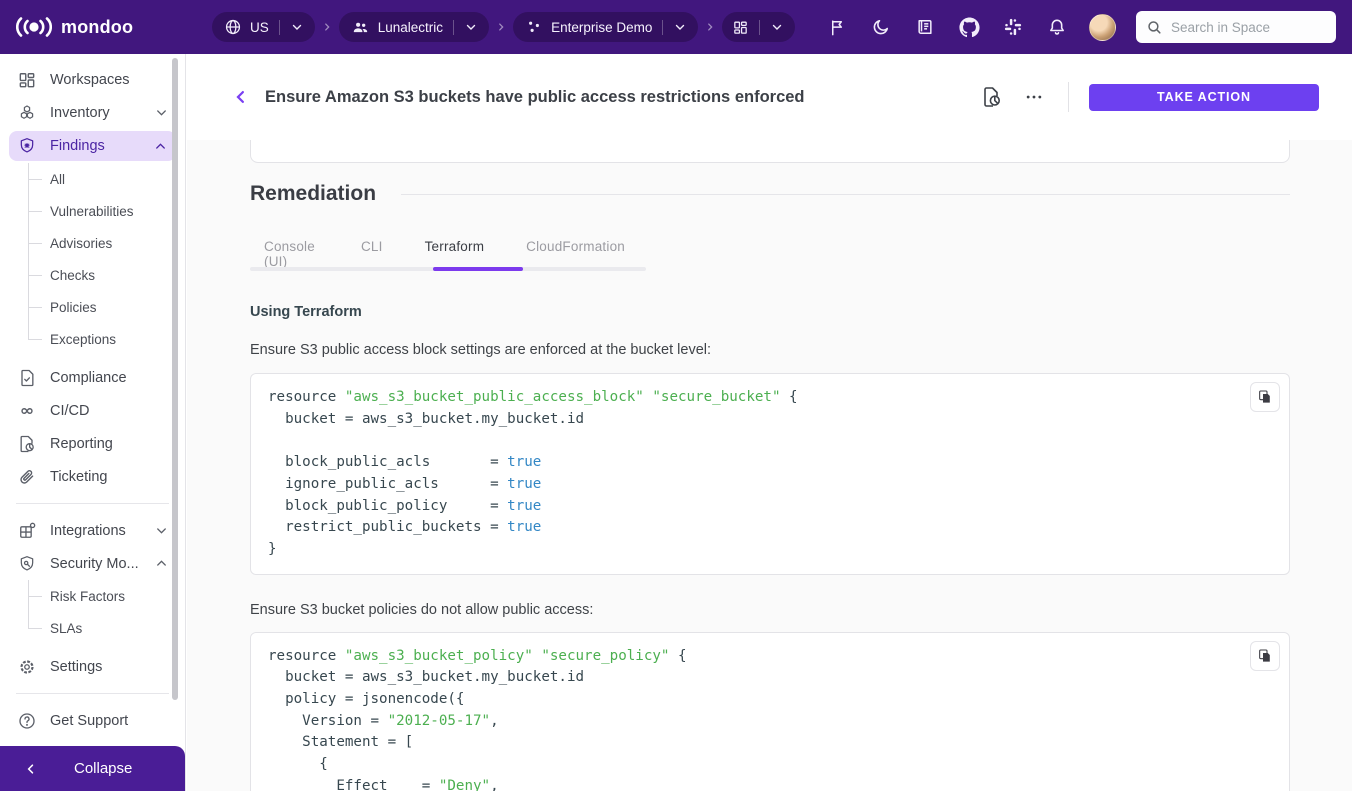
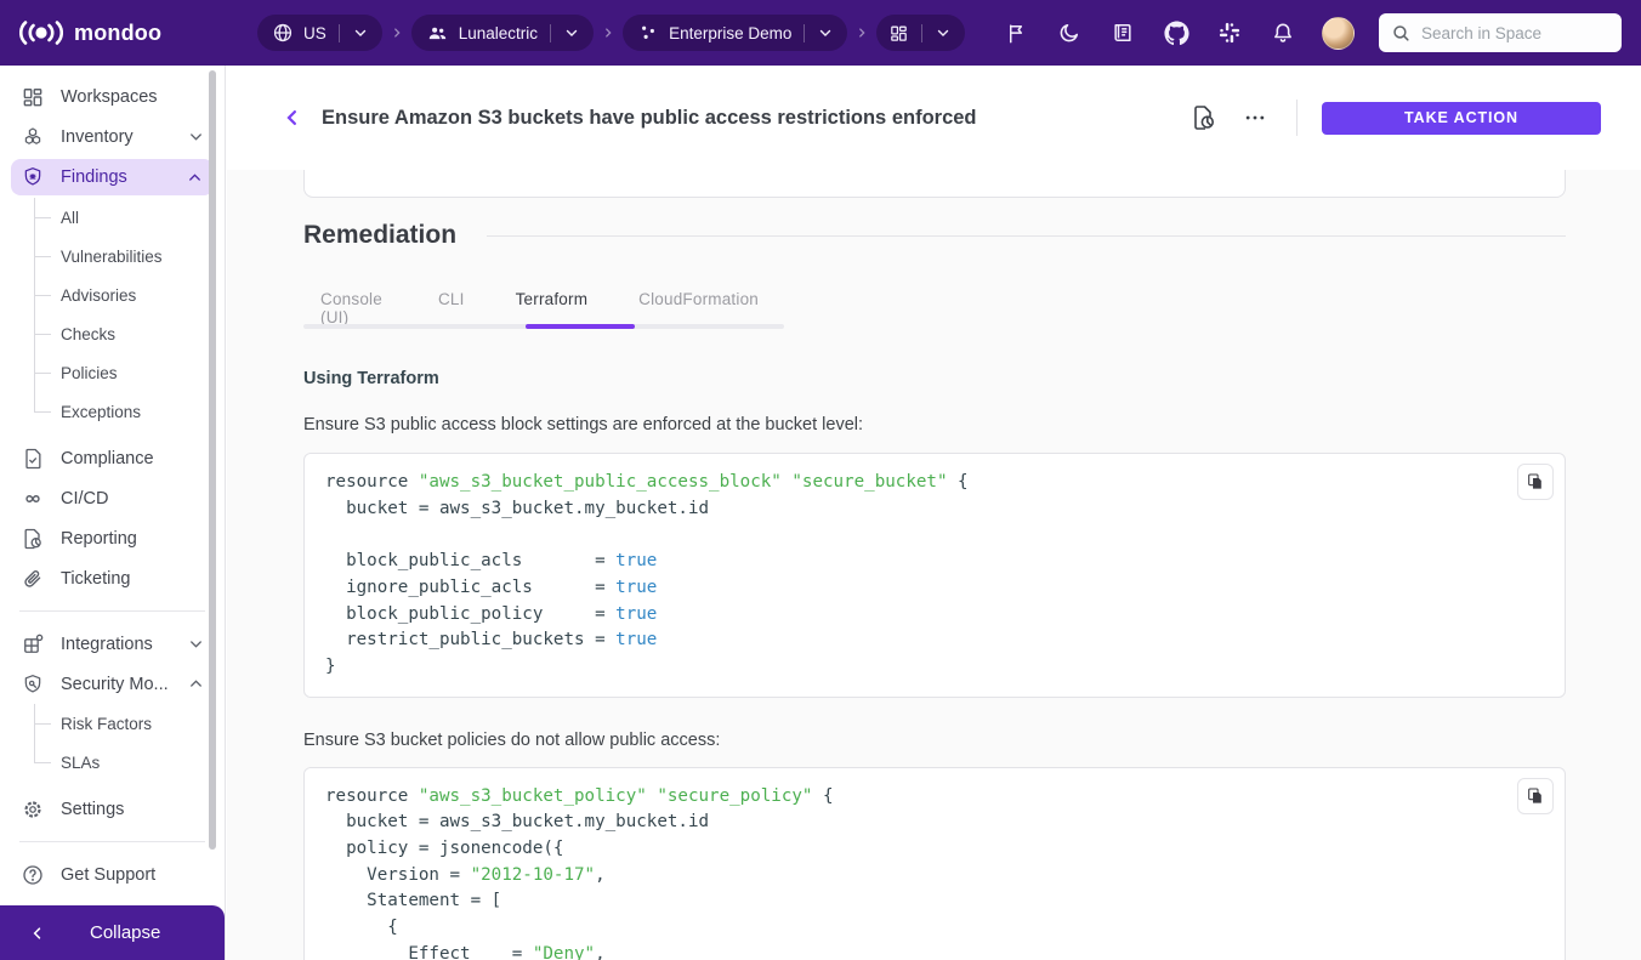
  mondoo
  US
  Lunalectric
  Enterprise Demo
  Search in Space
  Workspaces
  Inventory
  Findings
  All
  Vulnerabilities
  Advisories
  Checks
  Policies
  Exceptions
  Compliance
  CI/CD
  Reporting
  Ticketing
  Integrations
  Security Mo...
  Risk Factors
  SLAs
  Settings
  Get Support
  Collapse
  Ensure Amazon S3 buckets have public access restrictions enforced
  TAKE ACTION
  Remediation
  Console (UI)
  CLI
  Terraform
  CloudFormation
  Using Terraform
  Ensure S3 public access block settings are enforced at the bucket level:
  resource "aws_s3_bucket_public_access_block" "secure_bucket" {
  bucket = aws_s3_bucket.my_bucket.id
  block_public_acls = true
  ignore_public_acls = true
  block_public_policy = true
  restrict_public_buckets = true
  }
  Ensure S3 bucket policies do not allow public access:
  resource "aws_s3_bucket_policy" "secure_policy" {
  bucket = aws_s3_bucket.my_bucket.id
  policy = jsonencode({
- Version = "2012-05-17",
+ Version = "2012-10-17",
  Statement = [
  {
  Effect = "Deny",
